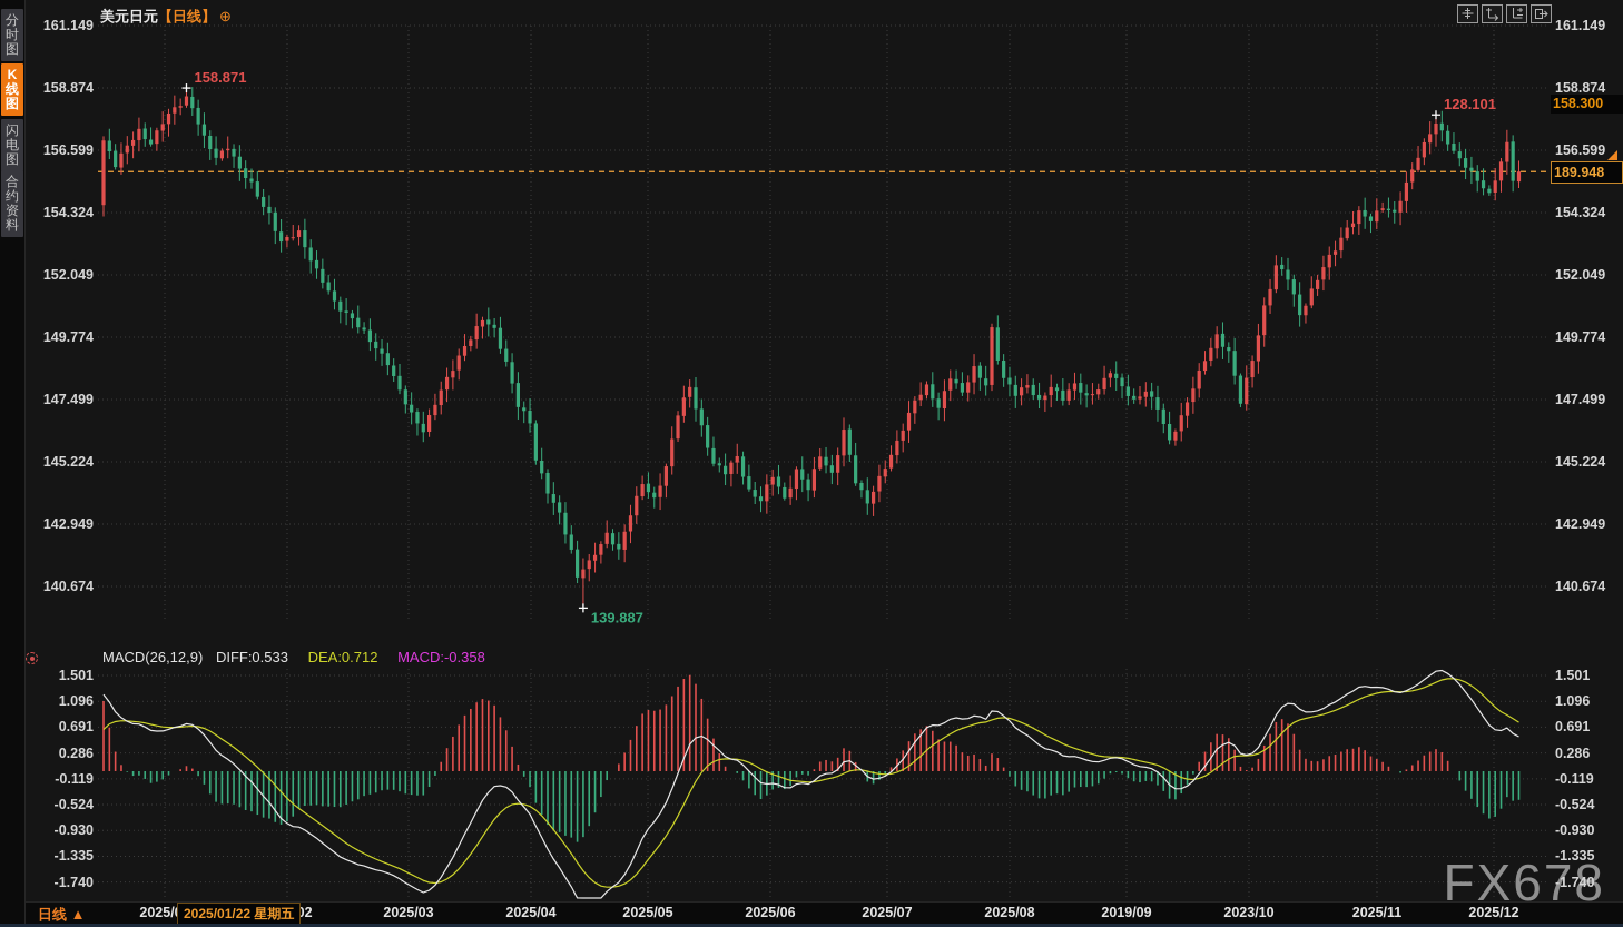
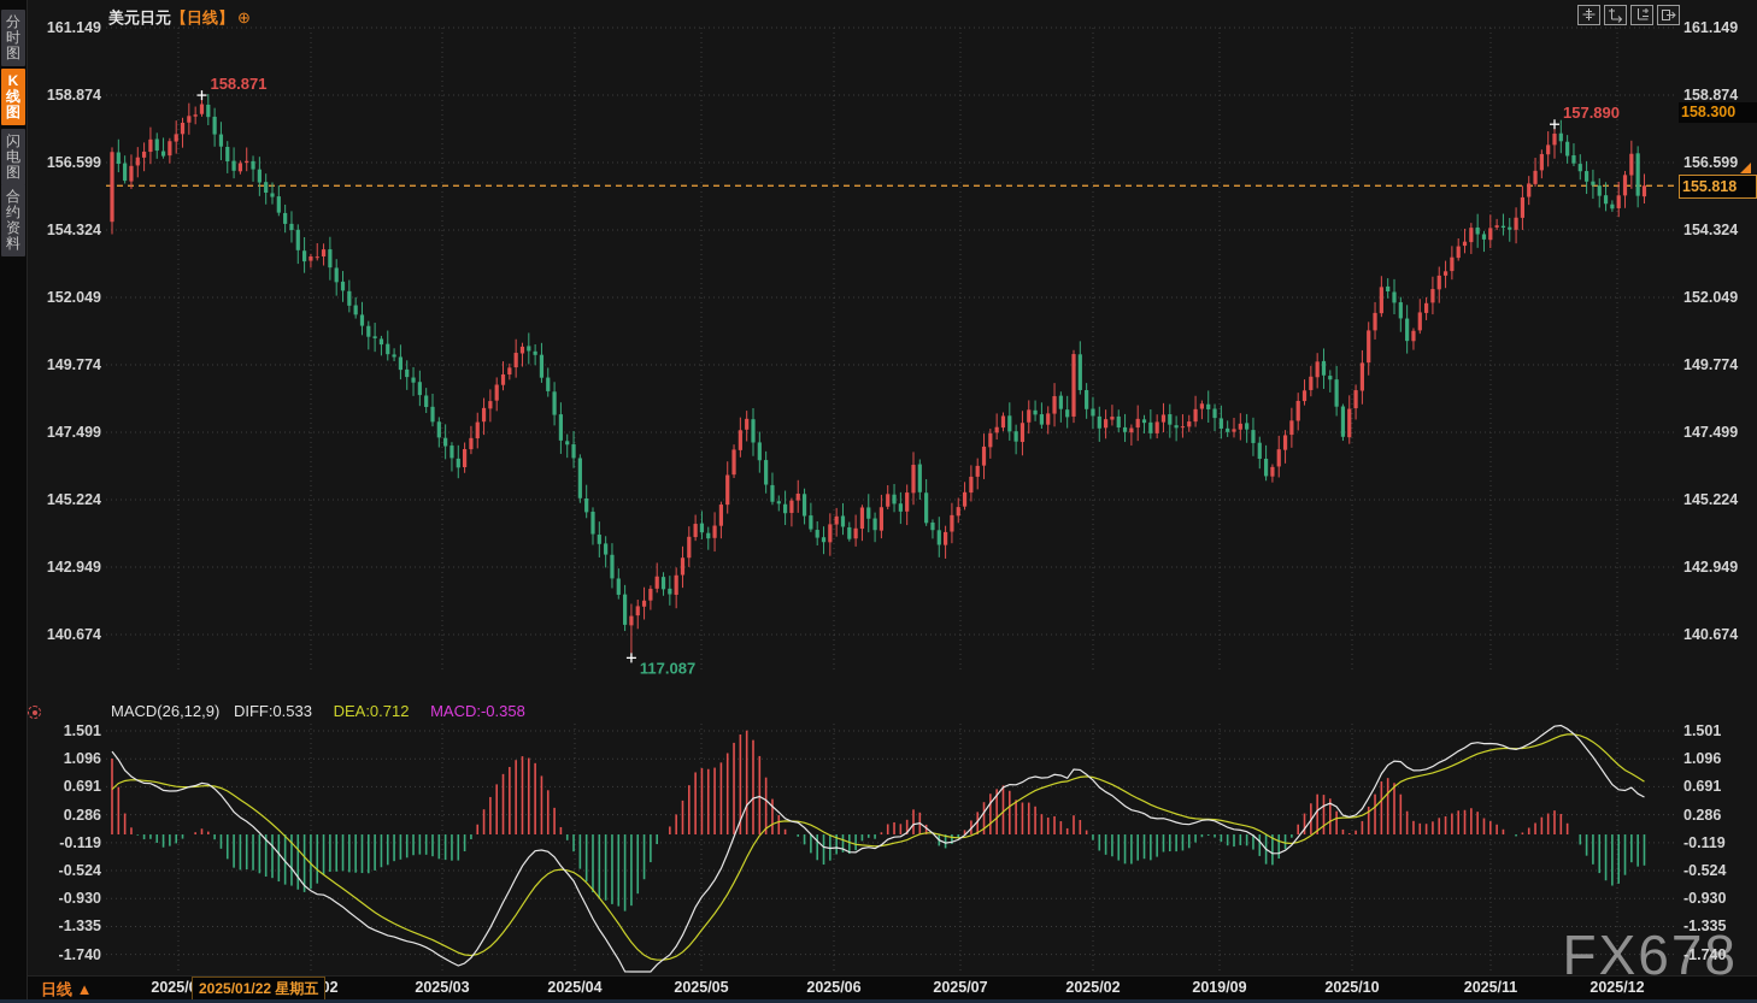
  158.871
- 128.101
+ 157.890
- 139.887
+ 117.087
  分
  时
  图
  K
  线
  图
  闪
  电
  图
  合
  约
  资
  料
  美元日元【日线】 ⊕
  158.300
- 189.948
+ 155.818
  MACD(26,12,9) DIFF:0.533 DEA:0.712 MACD:-0.358
  FX678
  日线 ▲
  2025/01/22 星期五
  2025/
  2025/03
  2025/04
  2025/05
  2025/06
  2025/07
- 2025/08
+ 2025/02
  2019/09
- 2023/10
+ 2025/10
  2025/11
  2025/12
  161.149
  161.149
  158.874
  158.874
  156.599
  156.599
  154.324
  154.324
  152.049
  152.049
  149.774
  149.774
  147.499
  147.499
  145.224
  145.224
  142.949
  142.949
  140.674
  140.674
  1.501
  1.501
  1.096
  1.096
  0.691
  0.691
  0.286
  0.286
  -0.119
  -0.119
  -0.524
  -0.524
  -0.930
  -0.930
  -1.335
  -1.335
  -1.740
  -1.740
